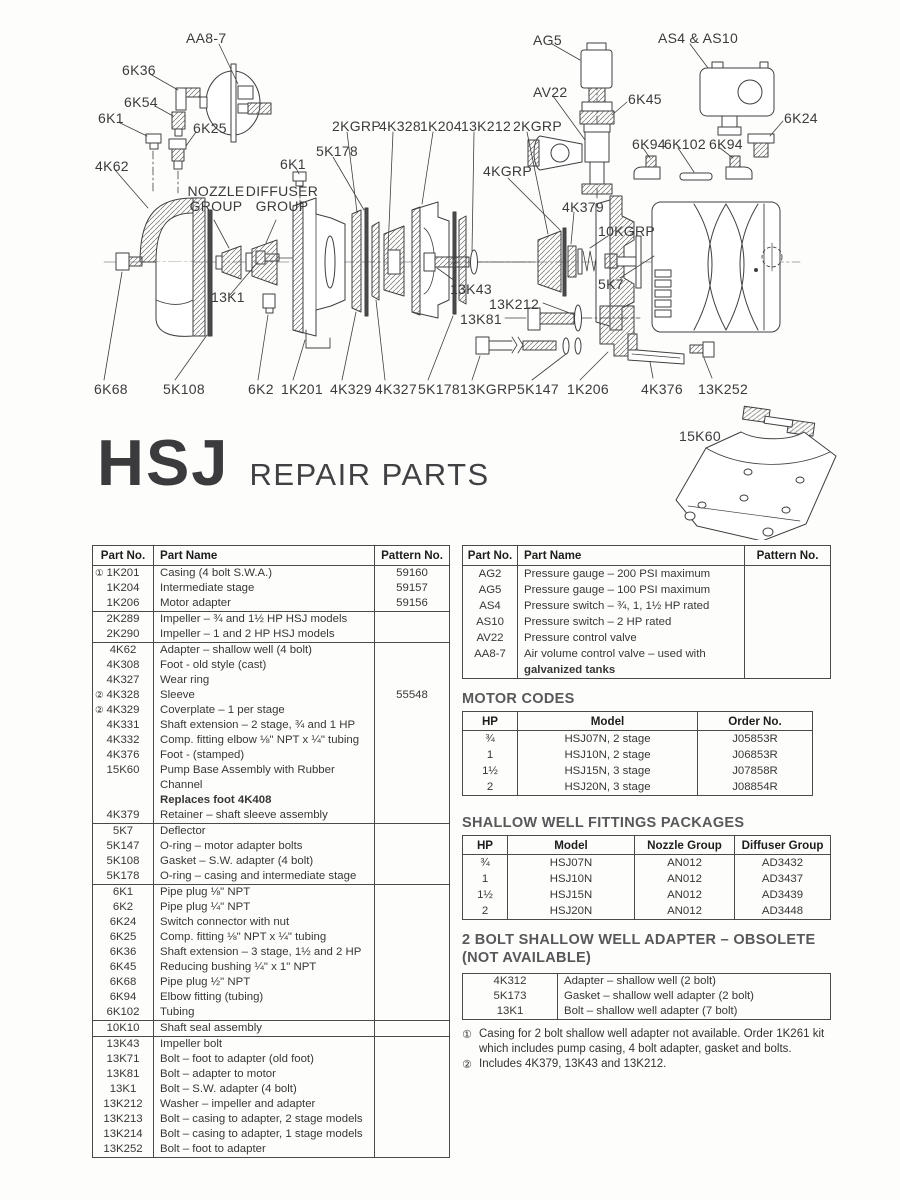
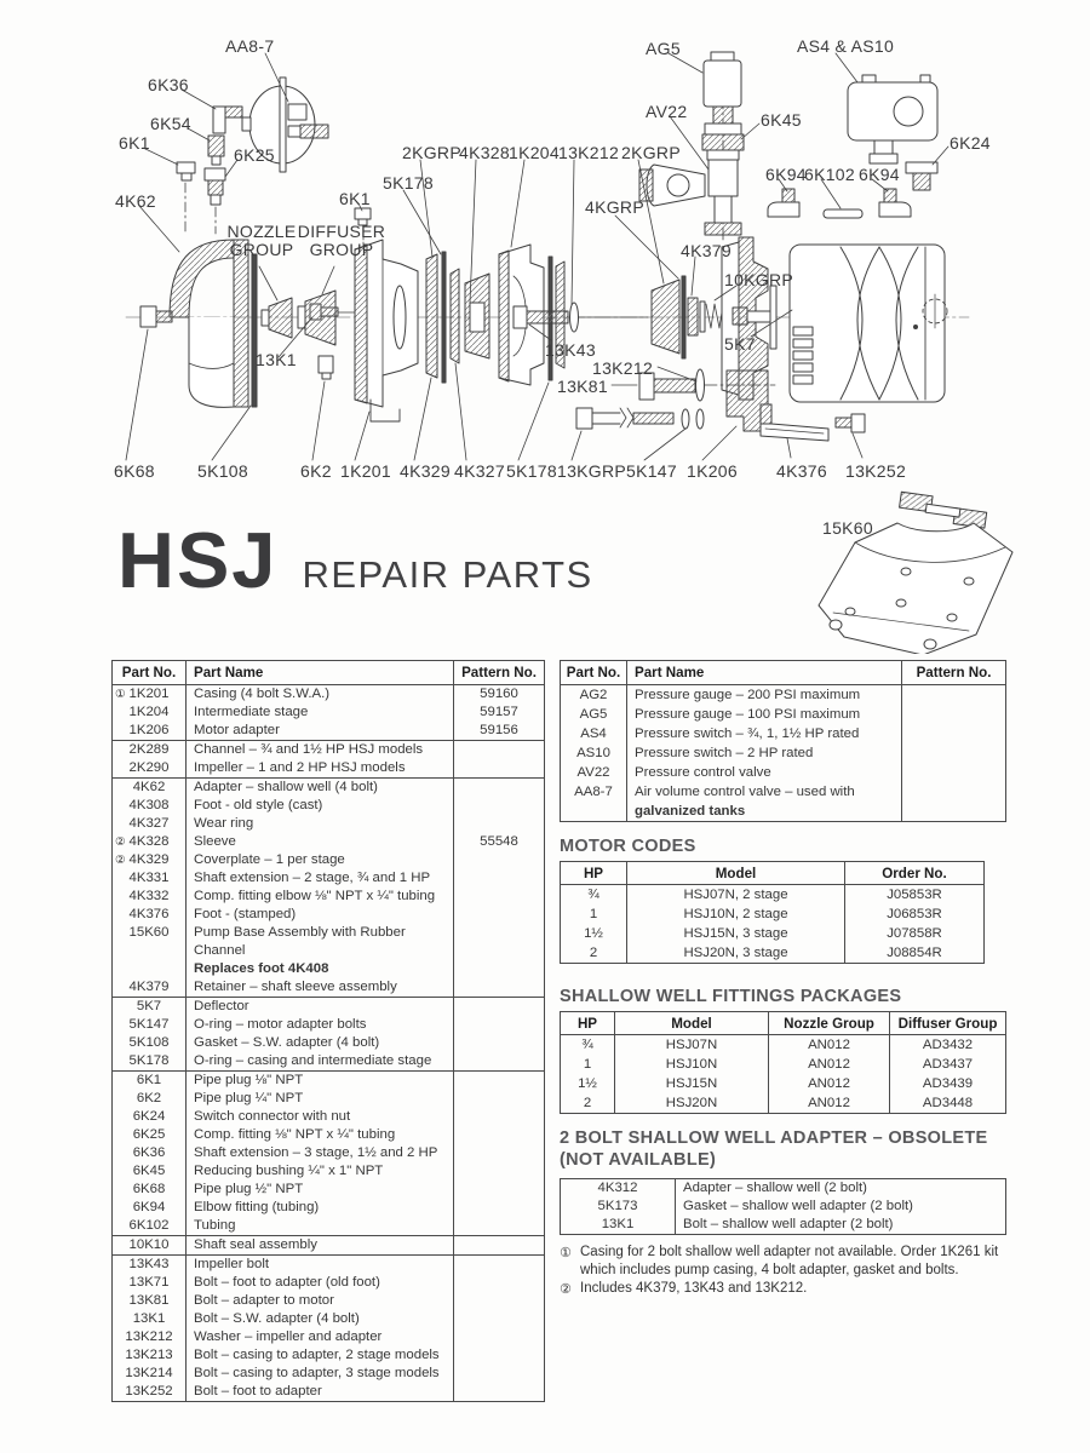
  AA8-7
  6K36
  6K54
  6K1
  6K25
  4K62
  NOZZLE GROUP
  DIFFUSER GROUP
  6K1
  5K178
  2KGRP
  4K328
  1K204
  13K212
  2KGRP
  AG5
  AS4 & AS10
  AV22
  6K45
  6K24
  6K94
  6K102
  6K94
  4KGRP
  4K379
  10KGRP
  5K7
  13K43
  13K212
  13K81
  13K1
  6K68
  5K108
  6K2
  1K201
  4K329
  4K327
  5K178
  13KGRP
  5K147
  1K206
  4K376
  13K252
  15K60
  HSJ
  REPAIR PARTS
  Part No.	Part Name	Pattern No.
  ① 1K201	Casing (4 bolt S.W.A.)	59160
  1K204	Intermediate stage	59157
  1K206	Motor adapter	59156
- 2K289	Impeller – ¾ and 1½ HP HSJ models
+ 2K289	Channel – ¾ and 1½ HP HSJ models
  2K290	Impeller – 1 and 2 HP HSJ models
  4K62	Adapter – shallow well (4 bolt)
  4K308	Foot - old style (cast)
  4K327	Wear ring
  ② 4K328	Sleeve	55548
  ② 4K329	Coverplate – 1 per stage
  4K331	Shaft extension – 2 stage, ¾ and 1 HP
  4K332	Comp. fitting elbow ⅛" NPT x ¼" tubing
  4K376	Foot - (stamped)
  15K60	Pump Base Assembly with Rubber ChannelReplaces foot 4K408
  4K379	Retainer – shaft sleeve assembly
  5K7	Deflector
  5K147	O-ring – motor adapter bolts
  5K108	Gasket – S.W. adapter (4 bolt)
  5K178	O-ring – casing and intermediate stage
  6K1	Pipe plug ⅛" NPT
  6K2	Pipe plug ¼" NPT
  6K24	Switch connector with nut
  6K25	Comp. fitting ⅛" NPT x ¼" tubing
  6K36	Shaft extension – 3 stage, 1½ and 2 HP
  6K45	Reducing bushing ¼" x 1" NPT
  6K68	Pipe plug ½" NPT
  6K94	Elbow fitting (tubing)
  6K102	Tubing
  10K10	Shaft seal assembly
  13K43	Impeller bolt
  13K71	Bolt – foot to adapter (old foot)
  13K81	Bolt – adapter to motor
  13K1	Bolt – S.W. adapter (4 bolt)
  13K212	Washer – impeller and adapter
  13K213	Bolt – casing to adapter, 2 stage models
- 13K214	Bolt – casing to adapter, 1 stage models
+ 13K214	Bolt – casing to adapter, 3 stage models
  13K252	Bolt – foot to adapter
  Part No.	Part Name	Pattern No.
  AG2	Pressure gauge – 200 PSI maximum
  AG5	Pressure gauge – 100 PSI maximum
  AS4	Pressure switch – ¾, 1, 1½ HP rated
  AS10	Pressure switch – 2 HP rated
  AV22	Pressure control valve
  AA8-7	Air volume control valve – used withgalvanized tanks
  MOTOR CODES
  HP	Model	Order No.
  ¾	HSJ07N, 2 stage	J05853R
  1	HSJ10N, 2 stage	J06853R
  1½	HSJ15N, 3 stage	J07858R
  2	HSJ20N, 3 stage	J08854R
  SHALLOW WELL FITTINGS PACKAGES
  HP	Model	Nozzle Group	Diffuser Group
  ¾	HSJ07N	AN012	AD3432
  1	HSJ10N	AN012	AD3437
  1½	HSJ15N	AN012	AD3439
  2	HSJ20N	AN012	AD3448
  2 BOLT SHALLOW WELL ADAPTER – OBSOLETE
  (NOT AVAILABLE)
  4K312	Adapter – shallow well (2 bolt)
  5K173	Gasket – shallow well adapter (2 bolt)
- 13K1	Bolt – shallow well adapter (7 bolt)
+ 13K1	Bolt – shallow well adapter (2 bolt)
  ①
  Casing for 2 bolt shallow well adapter not available. Order 1K261 kit which includes pump casing, 4 bolt adapter, gasket and bolts.
  ②
  Includes 4K379, 13K43 and 13K212.
